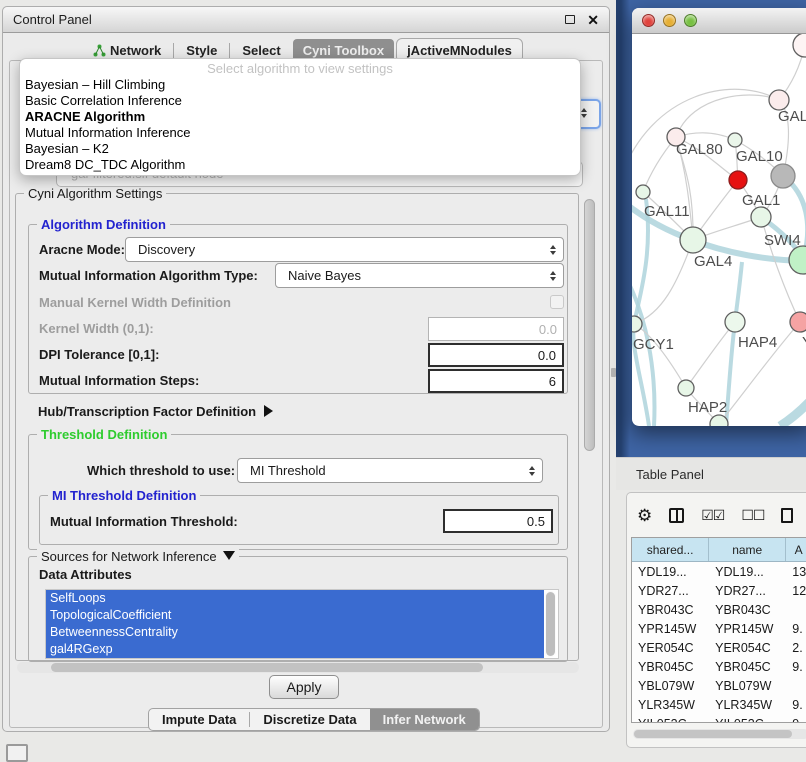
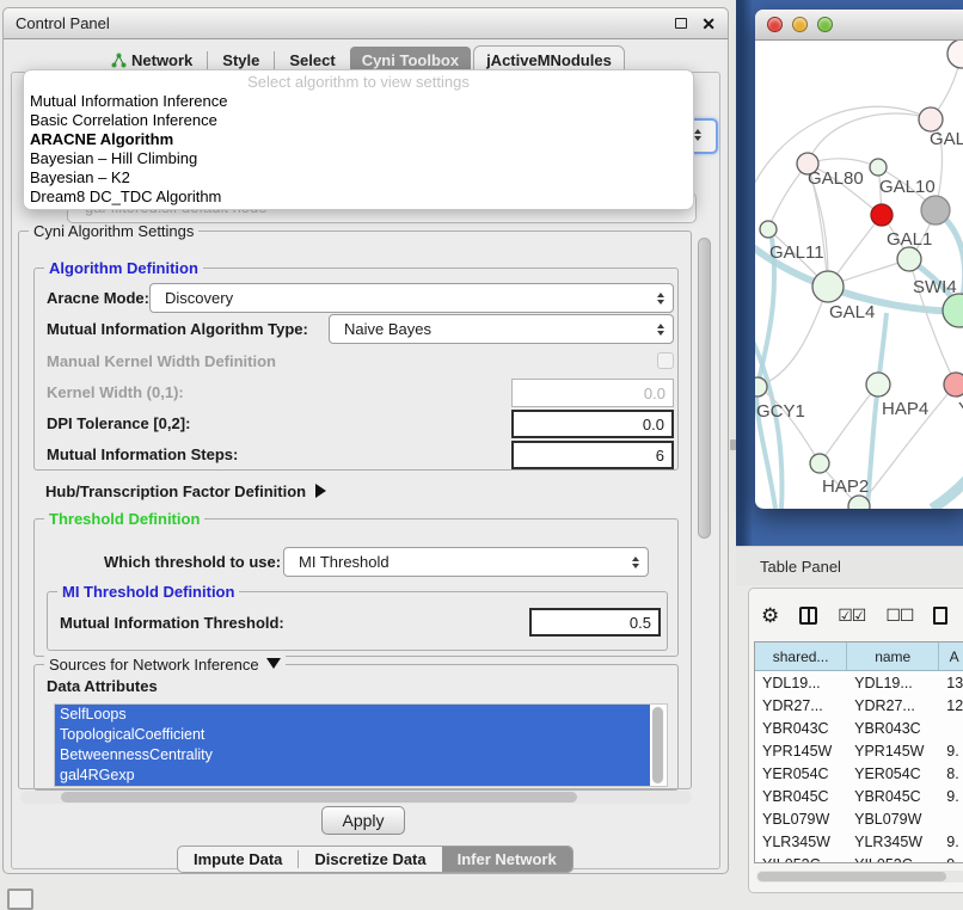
  Control Panel
  ✕
  Network
  Style
  Select
  Cyni Toolbox
  jActiveMNodules
  Select algorithm to view settings
- Bayesian – Hill Climbing
+ Mutual Information Inference
  Basic Correlation Inference
  ARACNE Algorithm
- Mutual Information Inference
+ Bayesian – Hill Climbing
  Bayesian – K2
  Dream8 DC_TDC Algorithm
  Cyni Algorithm Settings
  Algorithm Definition
  Aracne Mode:
  Discovery
  Mutual Information Algorithm Type:
  Naive Bayes
  Manual Kernel Width Definition
  Kernel Width (0,1):
  0.0
- DPI Tolerance [0,1]:
+ DPI Tolerance [0,2]:
  0.0
  Mutual Information Steps:
  6
  Hub/Transcription Factor Definition
  Threshold Definition
  Which threshold to use:
  MI Threshold
  MI Threshold Definition
  Mutual Information Threshold:
  0.5
  Sources for Network Inference
  Data Attributes
  SelfLoops
  TopologicalCoefficient
  BetweennessCentrality
  gal4RGexp
  Apply
  Impute Data
  Discretize Data
  Infer Network
  GAL
  GAL80
  GAL10
  GAL1
  GAL11
  SWI4
  GAL4
  GCY1
  HAP4
  HAP2
  Table Panel
  ⚙
  ☑☑
  ☐☐
  shared...
  name
  A
  YDL19...
  YDL19...
  13
  YDR27...
  YDR27...
  12
  YBR043C
  YBR043C
  YPR145W
  YPR145W
  9.
  YER054C
  YER054C
- 2.
+ 8.
  YBR045C
  YBR045C
  9.
  YBL079W
  YBL079W
  YLR345W
  YLR345W
  9.
